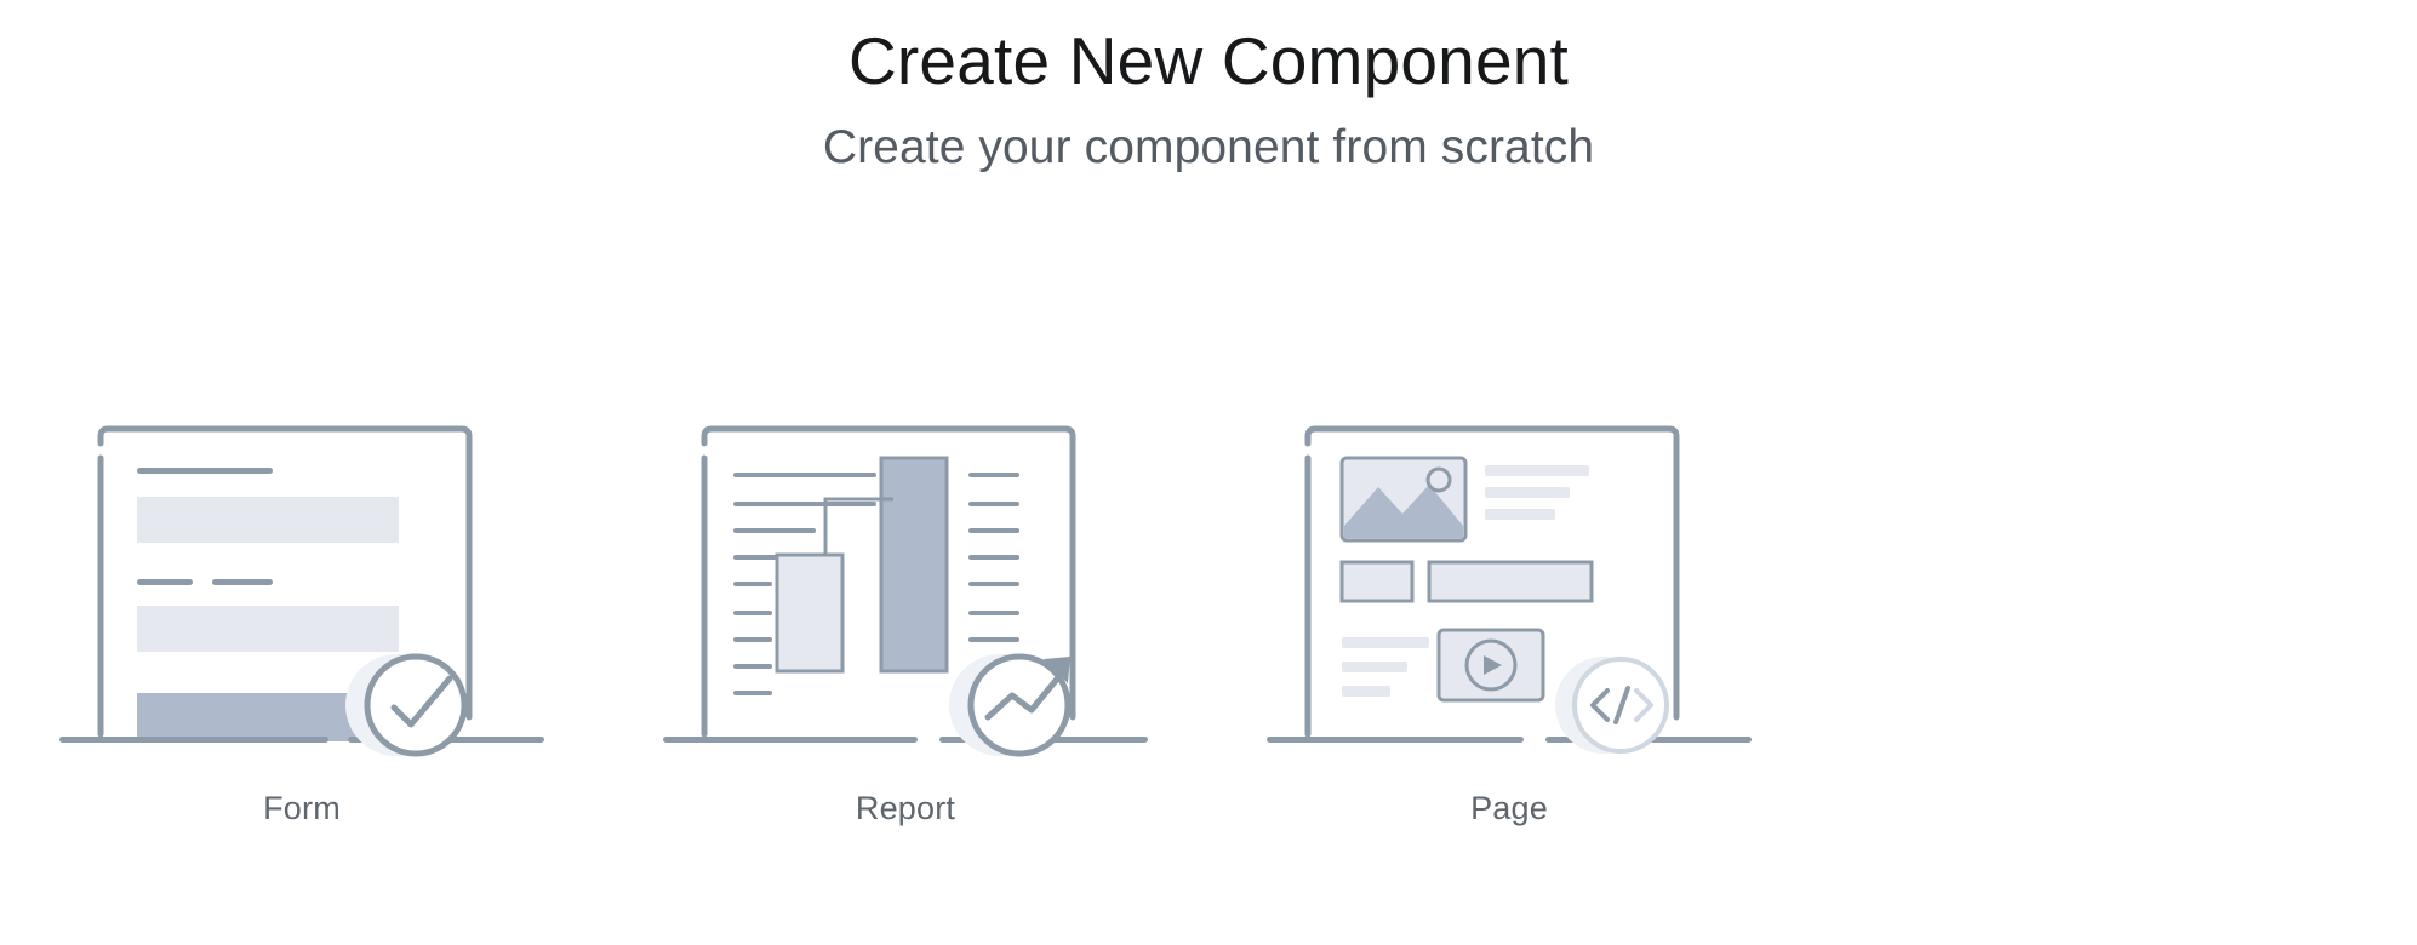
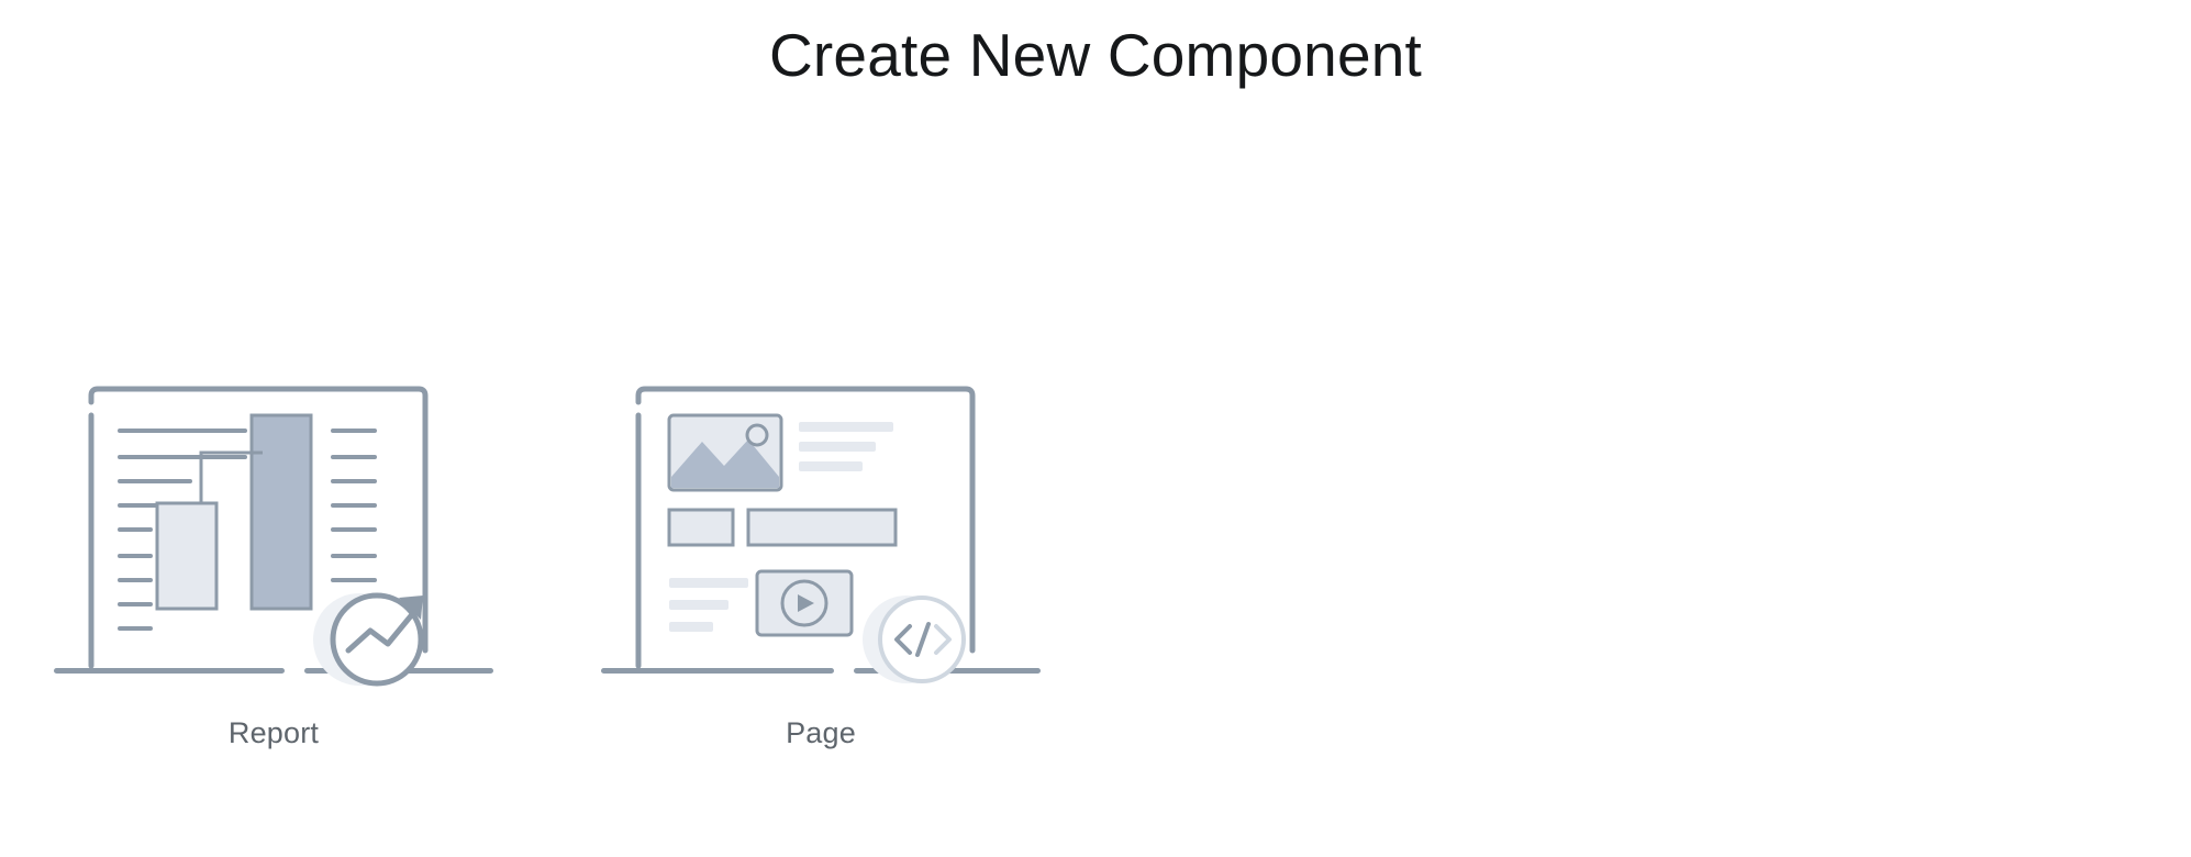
  Create New Component
- Create your component from scratch
- Form
  Report
  Page
